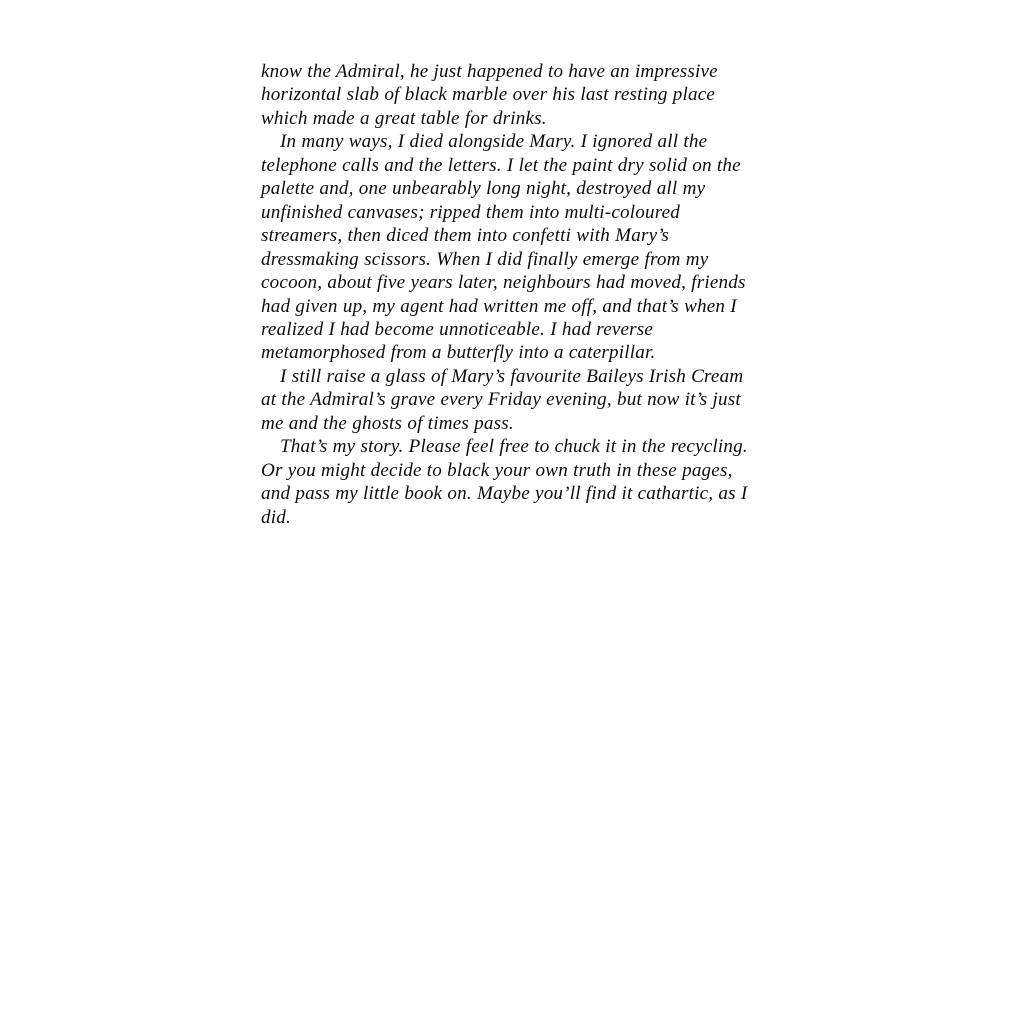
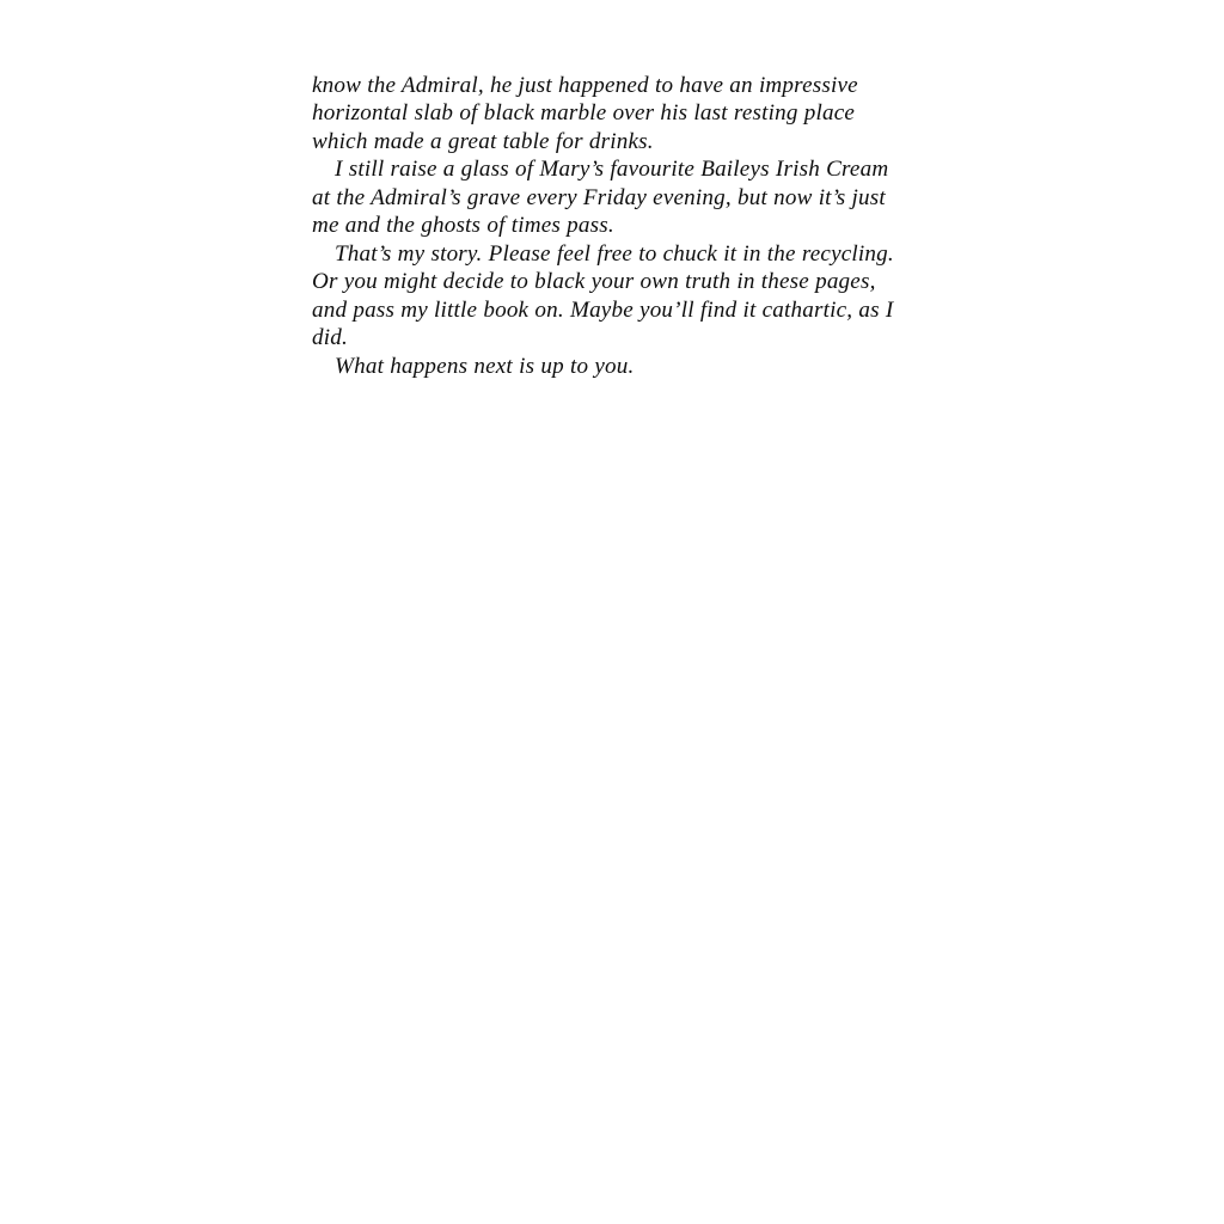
  know the Admiral, he just happened to have an impressive horizontal slab of black marble over his last resting place which made a great table for drinks.
- In many ways, I died alongside Mary. I ignored all the telephone calls and the letters. I let the paint dry solid on the palette and, one unbearably long night, destroyed all my unfinished canvases; ripped them into multi-coloured streamers, then diced them into confetti with Mary’s dressmaking scissors. When I did finally emerge from my cocoon, about five years later, neighbours had moved, friends had given up, my agent had written me off, and that’s when I realized I had become unnoticeable. I had reverse metamorphosed from a butterfly into a caterpillar.
  I still raise a glass of Mary’s favourite Baileys Irish Cream at the Admiral’s grave every Friday evening, but now it’s just me and the ghosts of times pass.
  That’s my story. Please feel free to chuck it in the recycling. Or you might decide to black your own truth in these pages, and pass my little book on. Maybe you’ll find it cathartic, as I did.
+ What happens next is up to you.
